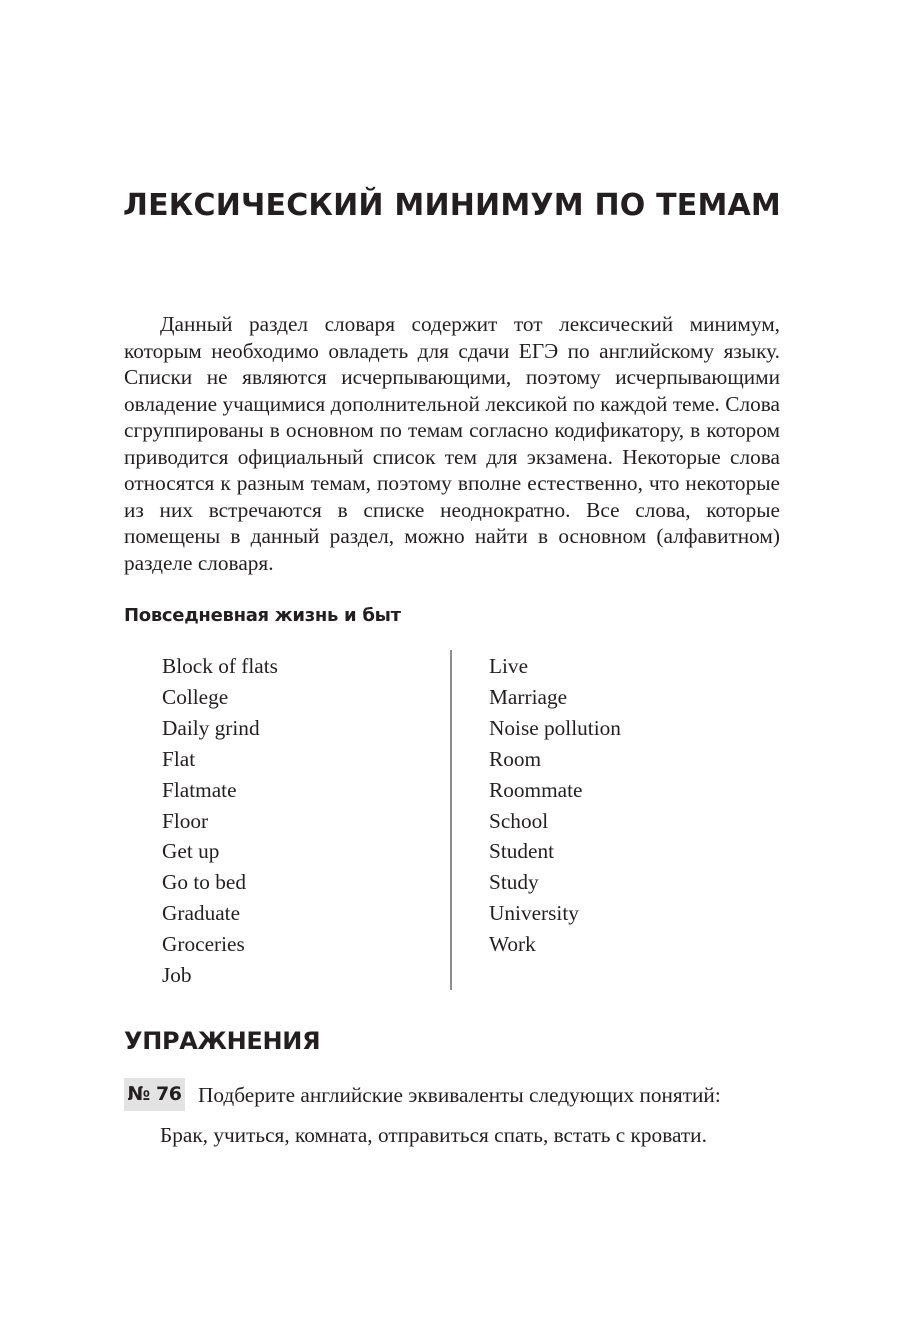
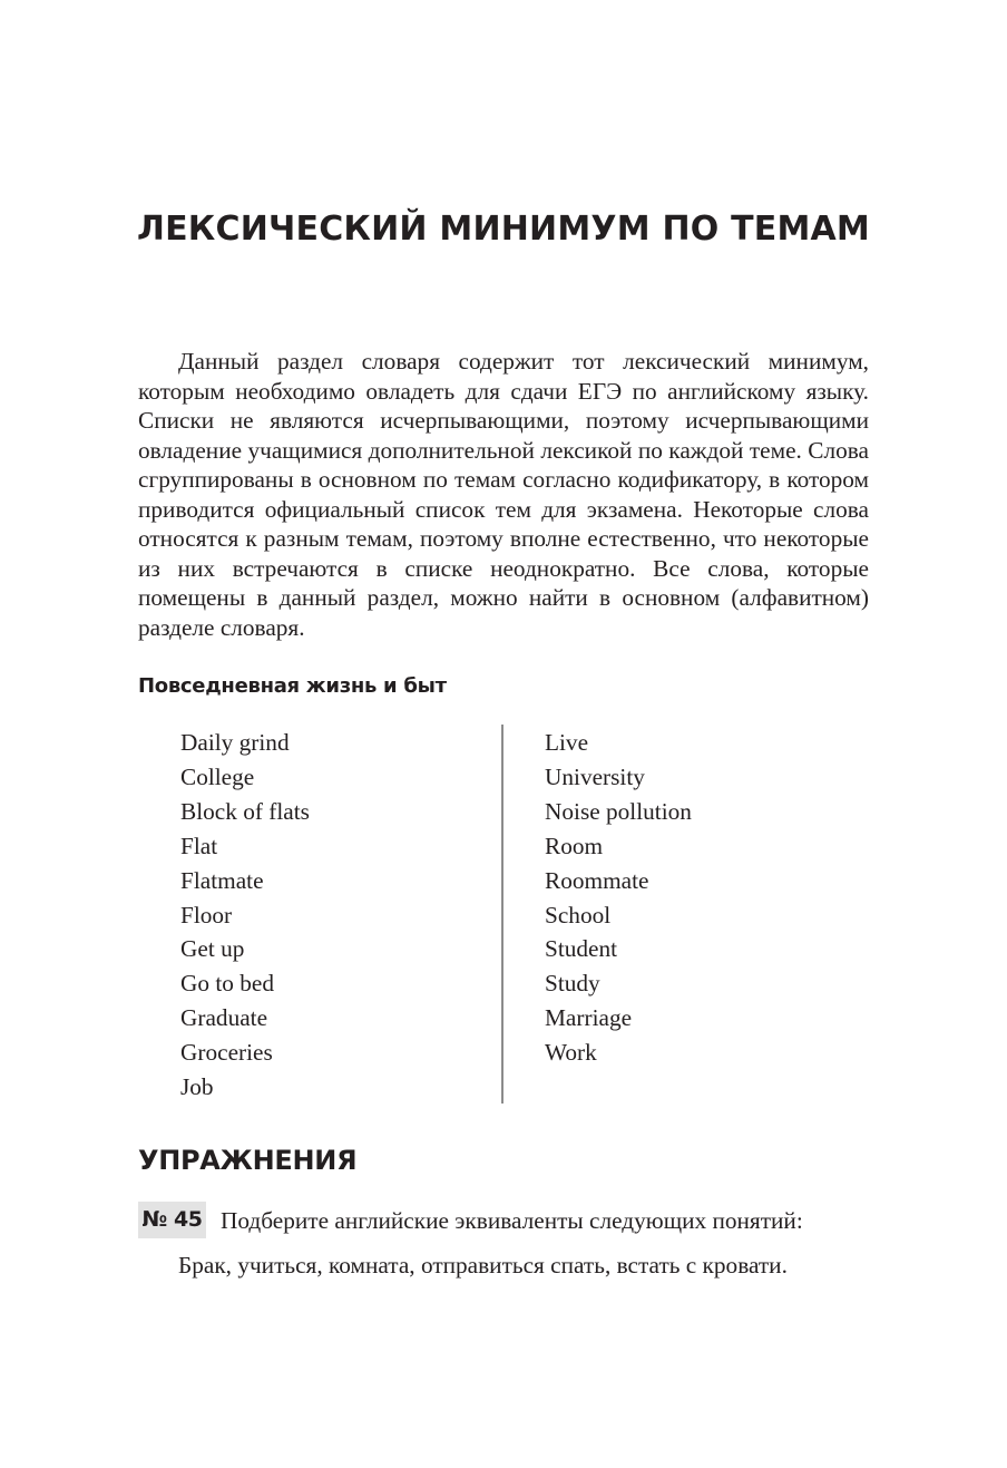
  ЛЕКСИЧЕСКИЙ МИНИМУМ ПО ТЕМАМ
  Данный раздел словаря содержит тот лексический минимум, которым необходимо овладеть для сдачи ЕГЭ по английскому языку. Списки не являются исчерпывающими, поэтому исчерпывающими овладение учащимися дополнительной лексикой по каждой теме. Слова сгруппированы в основном по темам согласно кодификатору, в котором приводится официальный список тем для экзамена. Некоторые слова относятся к разным темам, поэтому вполне естественно, что некоторые из них встречаются в списке неоднократно. Все слова, которые помещены в данный раздел, можно найти в основном (алфавитном) разделе словаря.
  Повседневная жизнь и быт
- Block of flats
+ Daily grind
  College
- Daily grind
+ Block of flats
  Flat
  Flatmate
  Floor
  Get up
  Go to bed
  Graduate
  Groceries
  Job
  Live
- Marriage
+ University
  Noise pollution
  Room
  Roommate
  School
  Student
  Study
- University
+ Marriage
  Work
  УПРАЖНЕНИЯ
- № 76
+ № 45
  Подберите английские эквиваленты следующих понятий:
  Брак, учиться, комната, отправиться спать, встать с кровати.
